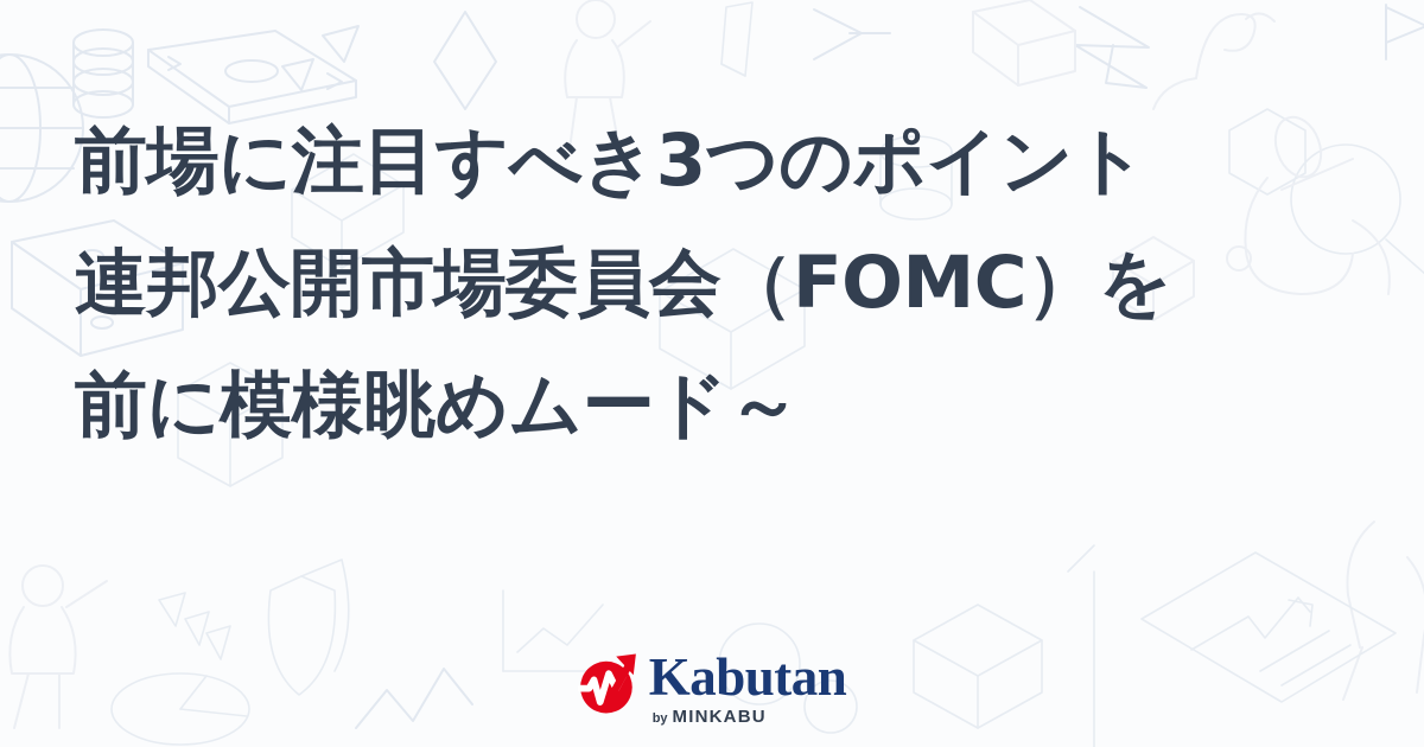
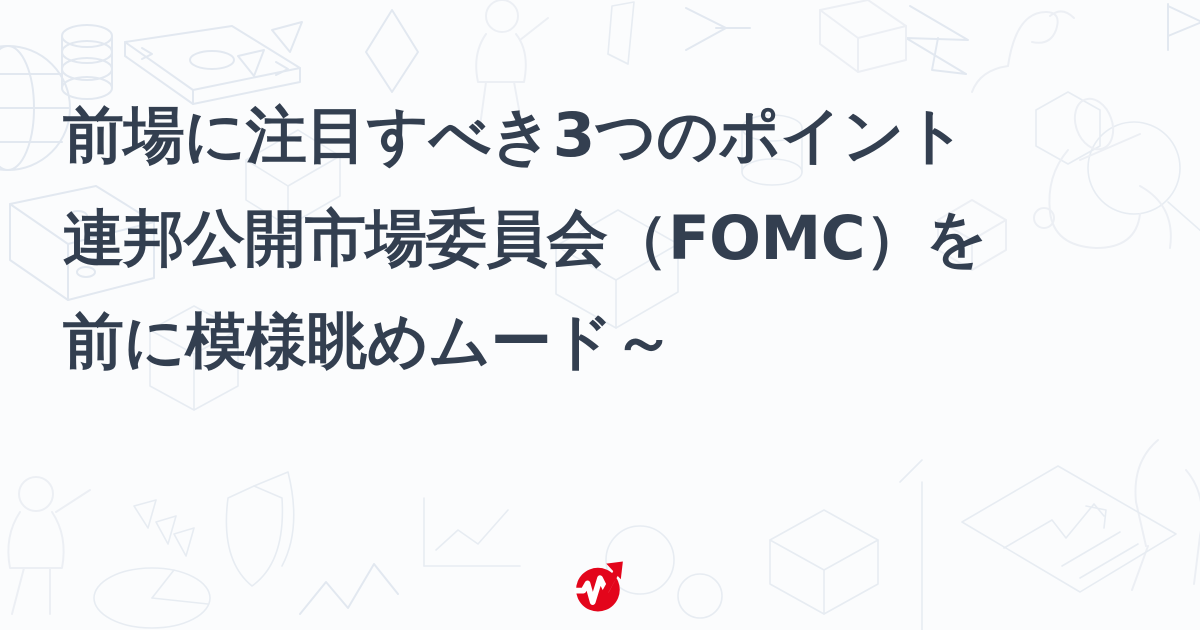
  前場に注目すべき3つのポイント
  連邦公開市場委員会（FOMC）を
  前に模様眺めムード～
- Kabutan
- by
- MINKABU
